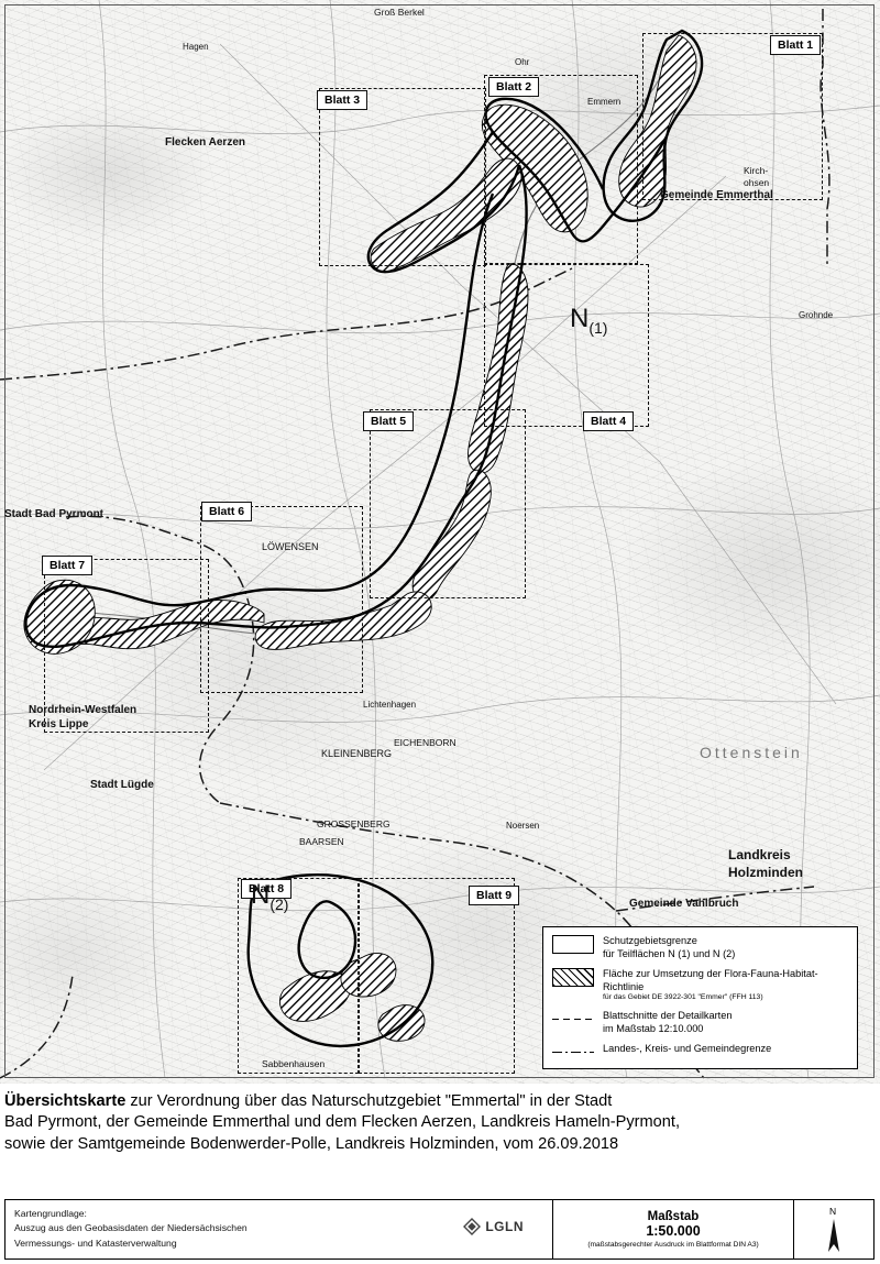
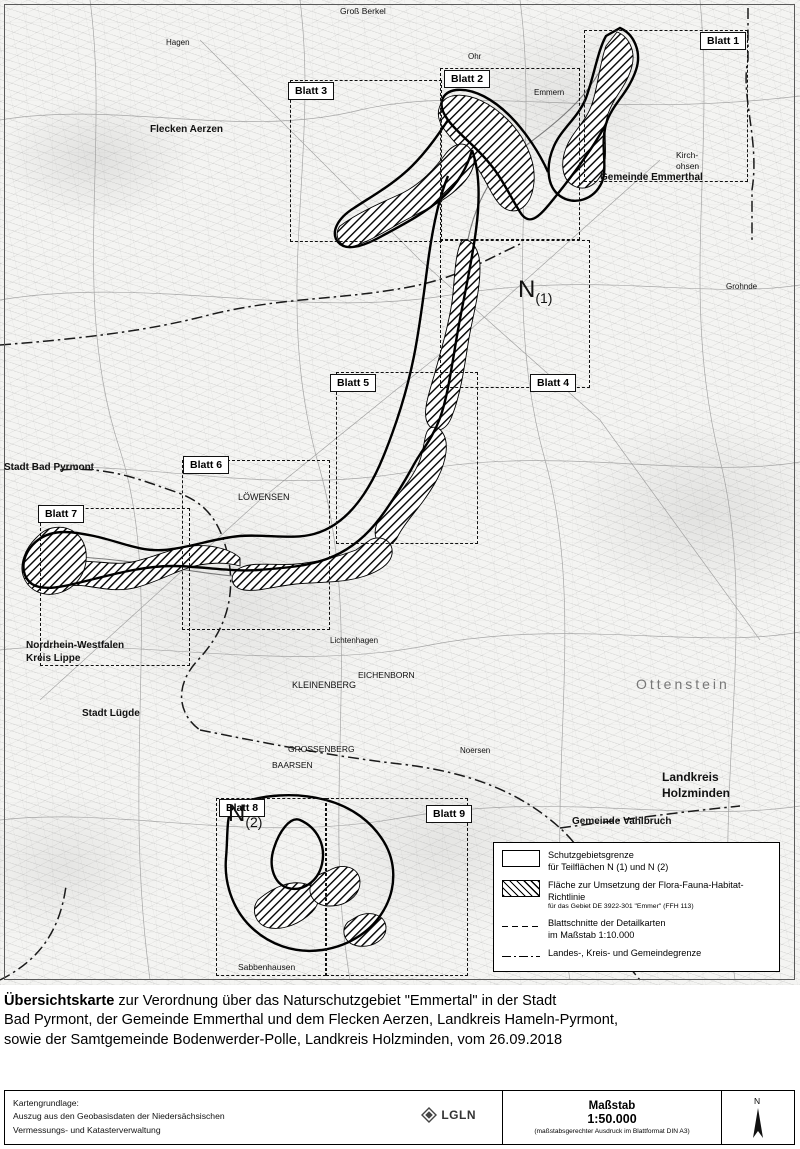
  Blatt 1
  Blatt 2
  Blatt 3
  Blatt 4
  Blatt 5
  Blatt 6
  Blatt 7
  Blatt 8
  Blatt 9
  N(1)
  N(2)
  Flecken Aerzen
  Gemeinde Emmerthal
  Stadt Bad Pyrmont
  Nordrhein-Westfalen
  Kreis Lippe
  Stadt Lügde
  Landkreis
  Holzminden
  Gemeinde Vahlbruch
  Kirch-
  ohsen
  Emmern
  Grohnde
  LÖWENSEN
  KLEINENBERG
  EICHENBORN
  GROSSENBERG
  BAARSEN
  Noersen
  Groß Berkel
  Ottenstein
  Sabbenhausen
  Lichtenhagen
  Ohr
  Hagen
  Schutzgebietsgrenze
  für Teilflächen N (1) und N (2)
  Fläche zur Umsetzung der Flora-Fauna-Habitat-Richtlinie
  Blattschnitte der Detailkarten
- im Maßstab 12:10.000
+ im Maßstab 1:10.000
  Landes-, Kreis- und Gemeindegrenze
  Übersichtskarte zur Verordnung über das Naturschutzgebiet "Emmertal" in der Stadt
  Bad Pyrmont, der Gemeinde Emmerthal und dem Flecken Aerzen, Landkreis Hameln-Pyrmont,
  sowie der Samtgemeinde Bodenwerder-Polle, Landkreis Holzminden, vom 26.09.2018
  Kartengrundlage:
  Auszug aus den Geobasisdaten der Niedersächsischen
  Vermessungs- und Katasterverwaltung
  LGLN
  Maßstab
  1:50.000
  N
